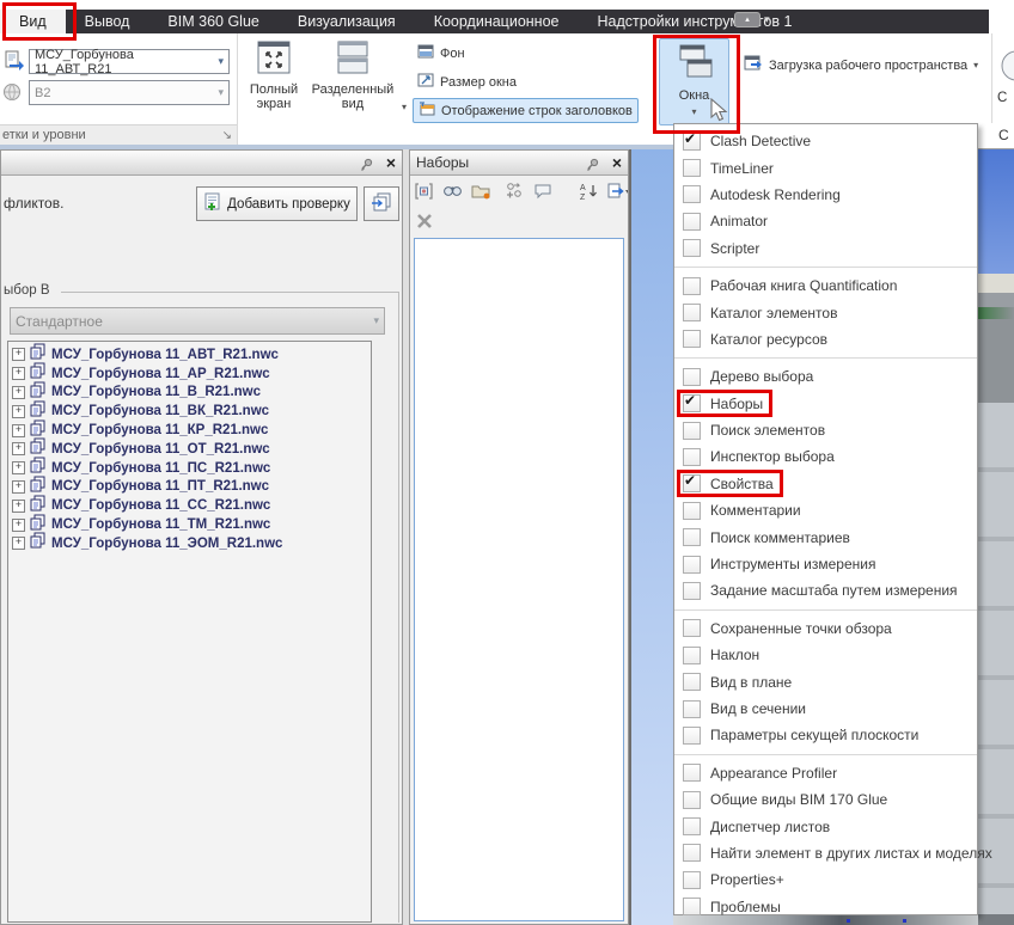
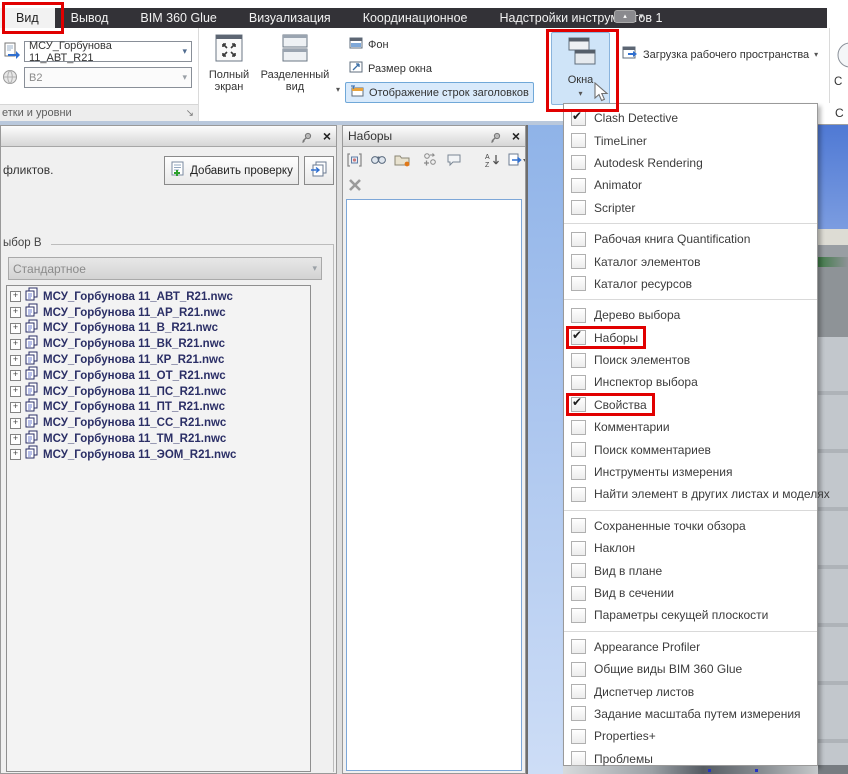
  Вид
  Вывод
  BIM 360 Glue
  Визуализация
  Координационное
  Надстройки инструов 1
  ▾
  МСУ_Горбунова 11_АВТ_R21
  ▾
  B2
  ▾
  етки и уровни
  ↘
  Полный экран
  Разделенный вид
  ▾
  Фон
  Размер окна
  Отображение строк заголовков
  Окна
  ▾
  Загрузка рабочего пространства
  ▾
  С
  ×
  фликтов.
  Добавить проверку
  ыбор В
  Стандартное
  ▾
  +
  МСУ_Горбунова 11_АВТ_R21.nwc
  +
  МСУ_Горбунова 11_АР_R21.nwc
  +
  МСУ_Горбунова 11_В_R21.nwc
  +
  МСУ_Горбунова 11_ВК_R21.nwc
  +
  МСУ_Горбунова 11_КР_R21.nwc
  +
  МСУ_Горбунова 11_ОТ_R21.nwc
  +
  МСУ_Горбунова 11_ПС_R21.nwc
  +
  МСУ_Горбунова 11_ПТ_R21.nwc
  +
  МСУ_Горбунова 11_СС_R21.nwc
  +
  МСУ_Горбунова 11_ТМ_R21.nwc
  +
  МСУ_Горбунова 11_ЭОМ_R21.nwc
  Наборы
  ×
  С
  ✔
  Clash Detective
  TimeLiner
  Autodesk Rendering
  Animator
  Scripter
  Рабочая книга Quantification
  Каталог элементов
  Каталог ресурсов
  Дерево выбора
  ✔
  Наборы
  Поиск элементов
  Инспектор выбора
  ✔
  Свойства
  Комментарии
  Поиск комментариев
  Инструменты измерения
- Задание масштаба путем измерения
+ Найти элемент в других листах и моделях
  Сохраненные точки обзора
  Наклон
  Вид в плане
  Вид в сечении
  Параметры секущей плоскости
  Appearance Profiler
- Общие виды BIM 170 Glue
+ Общие виды BIM 360 Glue
  Диспетчер листов
- Найти элемент в других листах и моделях
+ Задание масштаба путем измерения
  Properties+
  Проблемы
